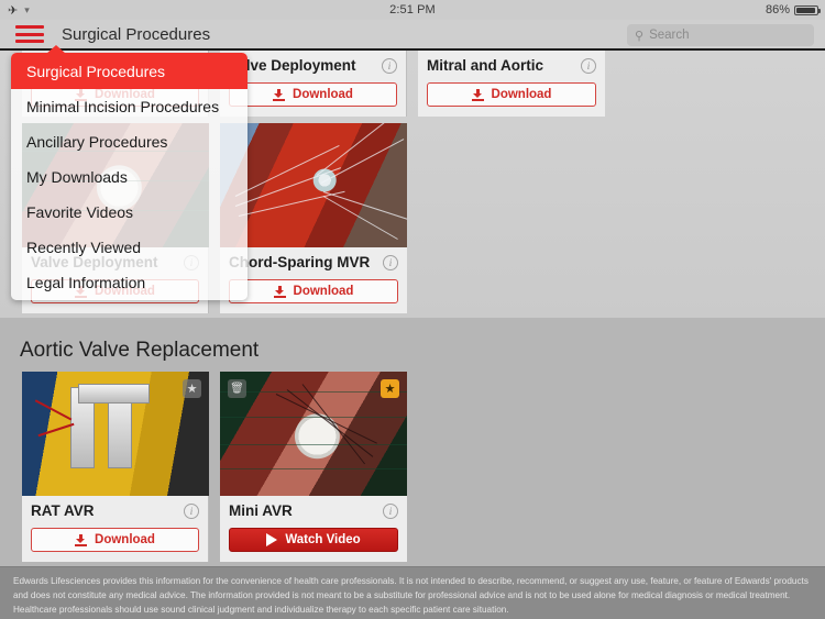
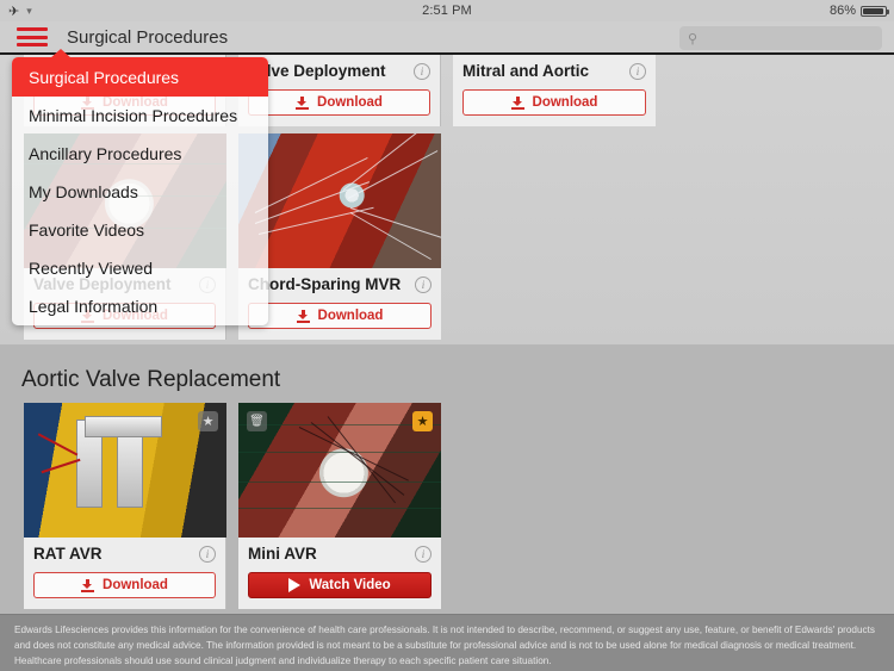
  ✈
  ▾
  2:51 PM
  86%
  Surgical Procedures
  ⚲
- Search
  Download
  lve Deployment
  i
  Download
  Mitral and Aortic
  i
  Download
  Valve Deployment
  Download
  Chord-Sparing MVR
  i
  Download
  Aortic Valve Replacement
  ★
  RAT AVR
  i
  Download
  🗑
  ★
  Mini AVR
  i
  Watch Video
  Surgical Procedures
  Minimal Incision Procedures
  Ancillary Procedures
  My Downloads
  Favorite Videos
  Recently Viewed
  Legal Information
- Edwards Lifesciences provides this information for the convenience of health care professionals. It is not intended to describe, recommend, or suggest any use, feature, or feature of Edwards' products and does not constitute any medical advice. The information provided is not meant to be a substitute for professional advice and is not to be used alone for medical diagnosis or medical treatment. Healthcare professionals should use sound clinical judgment and individualize therapy to each specific patient care situation.
+ Edwards Lifesciences provides this information for the convenience of health care professionals. It is not intended to describe, recommend, or suggest any use, feature, or benefit of Edwards' products and does not constitute any medical advice. The information provided is not meant to be a substitute for professional advice and is not to be used alone for medical diagnosis or medical treatment. Healthcare professionals should use sound clinical judgment and individualize therapy to each specific patient care situation.
